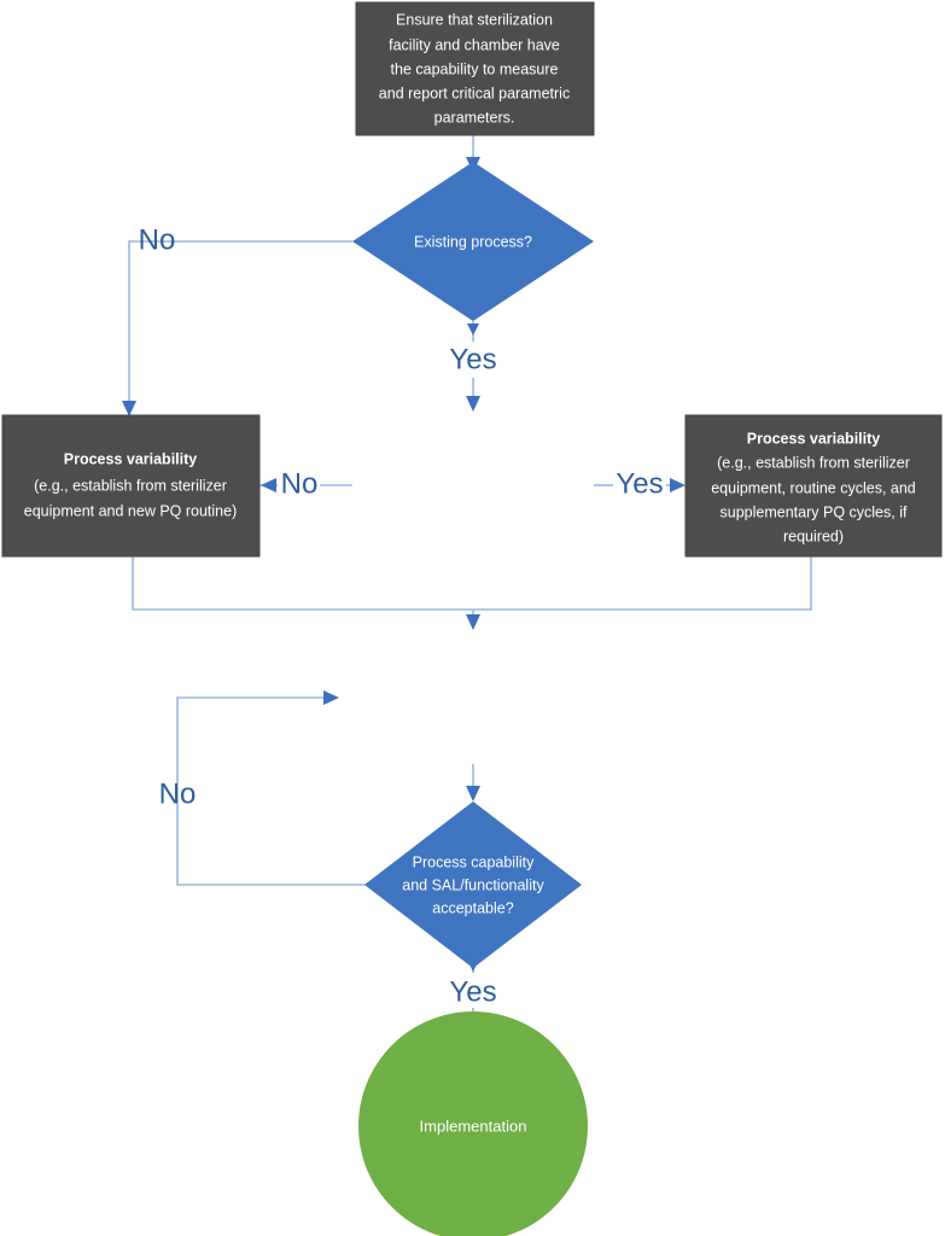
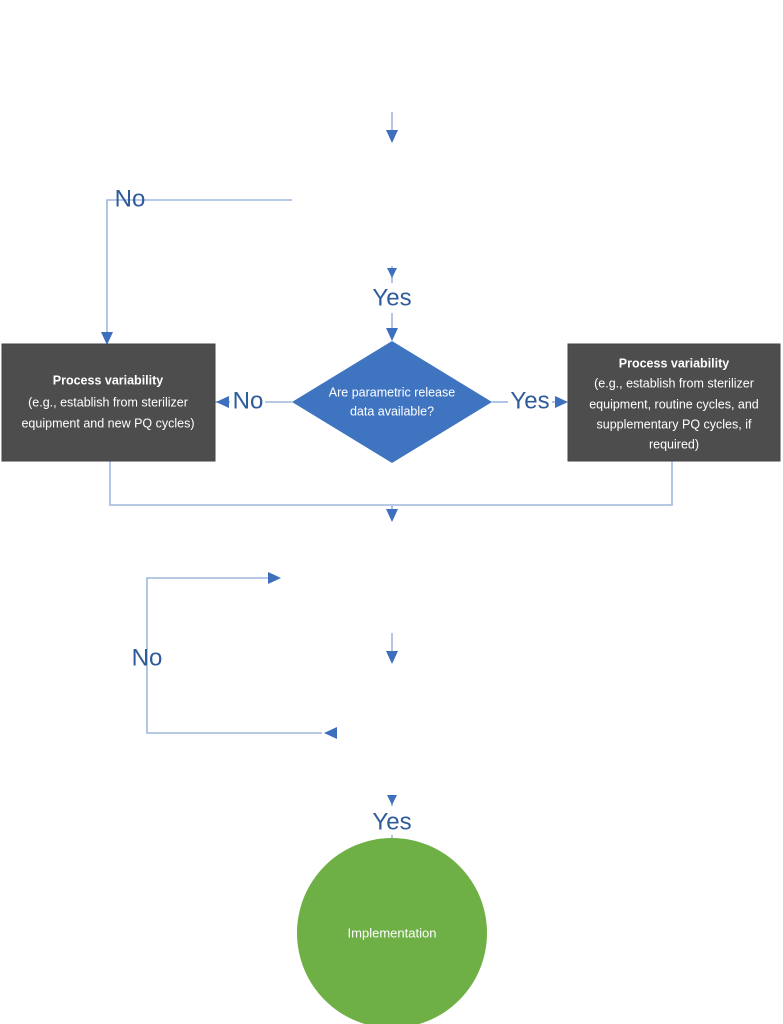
- Ensure that sterilization
- facility and chamber have
- the capability to measure
- and report critical parametric
- parameters.
- Existing process?
  No
  Yes
  Process variability
  (e.g., establish from sterilizer
- equipment and new PQ routine)
+ equipment and new PQ cycles)
+ Are parametric release
+ data available?
  No
  Yes
  Process variability
  (e.g., establish from sterilizer
  equipment, routine cycles, and
  supplementary PQ cycles, if
  required)
  No
- Process capability
- and SAL/functionality
- acceptable?
  Yes
  Implementation
